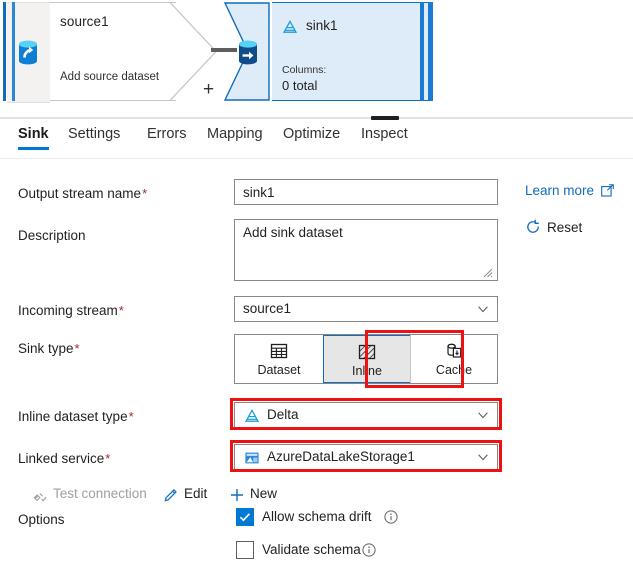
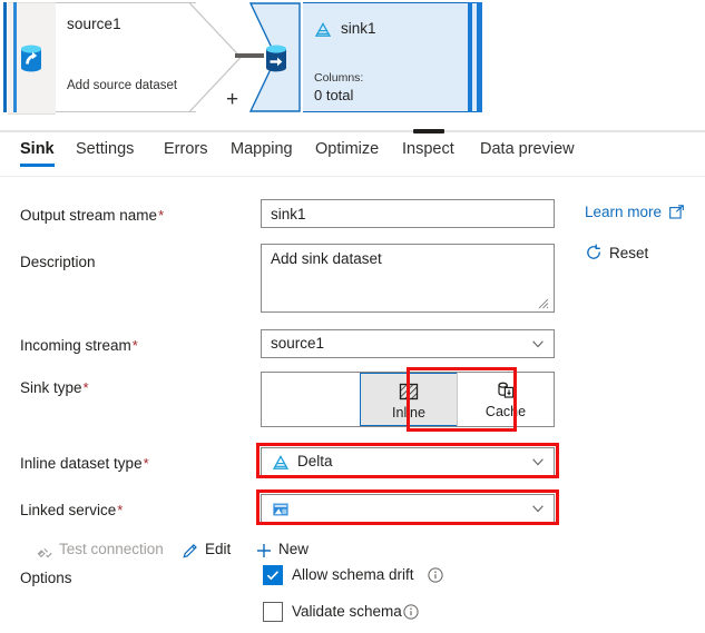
  source1
  Add source dataset
  +
  sink1
  Columns:
  0 total
  Sink
  Settings
  Errors
  Mapping
  Optimize
  Inspect
+ Data preview
  Output stream name*
  sink1
  Learn more
  Description
  Add sink dataset
  Reset
  Incoming stream*
  source1
  Sink type*
- Dataset
  Inline
  Cache
  Inline dataset type*
  Delta
  Linked service*
- AzureDataLakeStorage1
  Test connection
  Edit
  New
  Options
  Allow schema drift
  Validate schema
